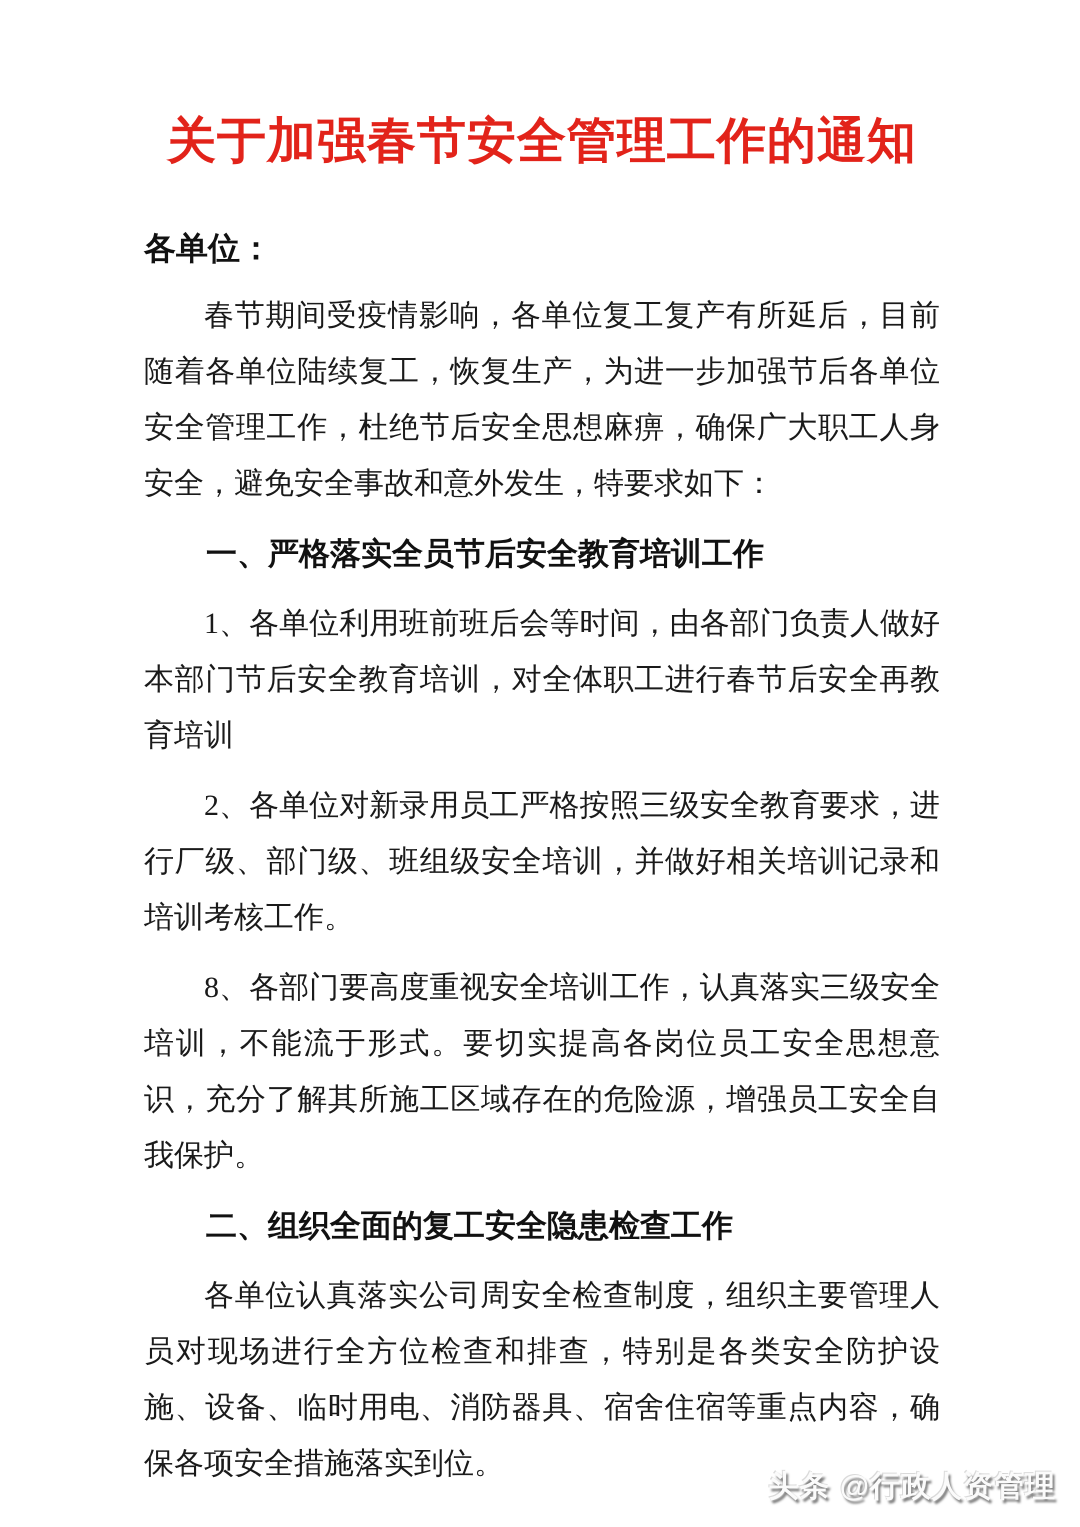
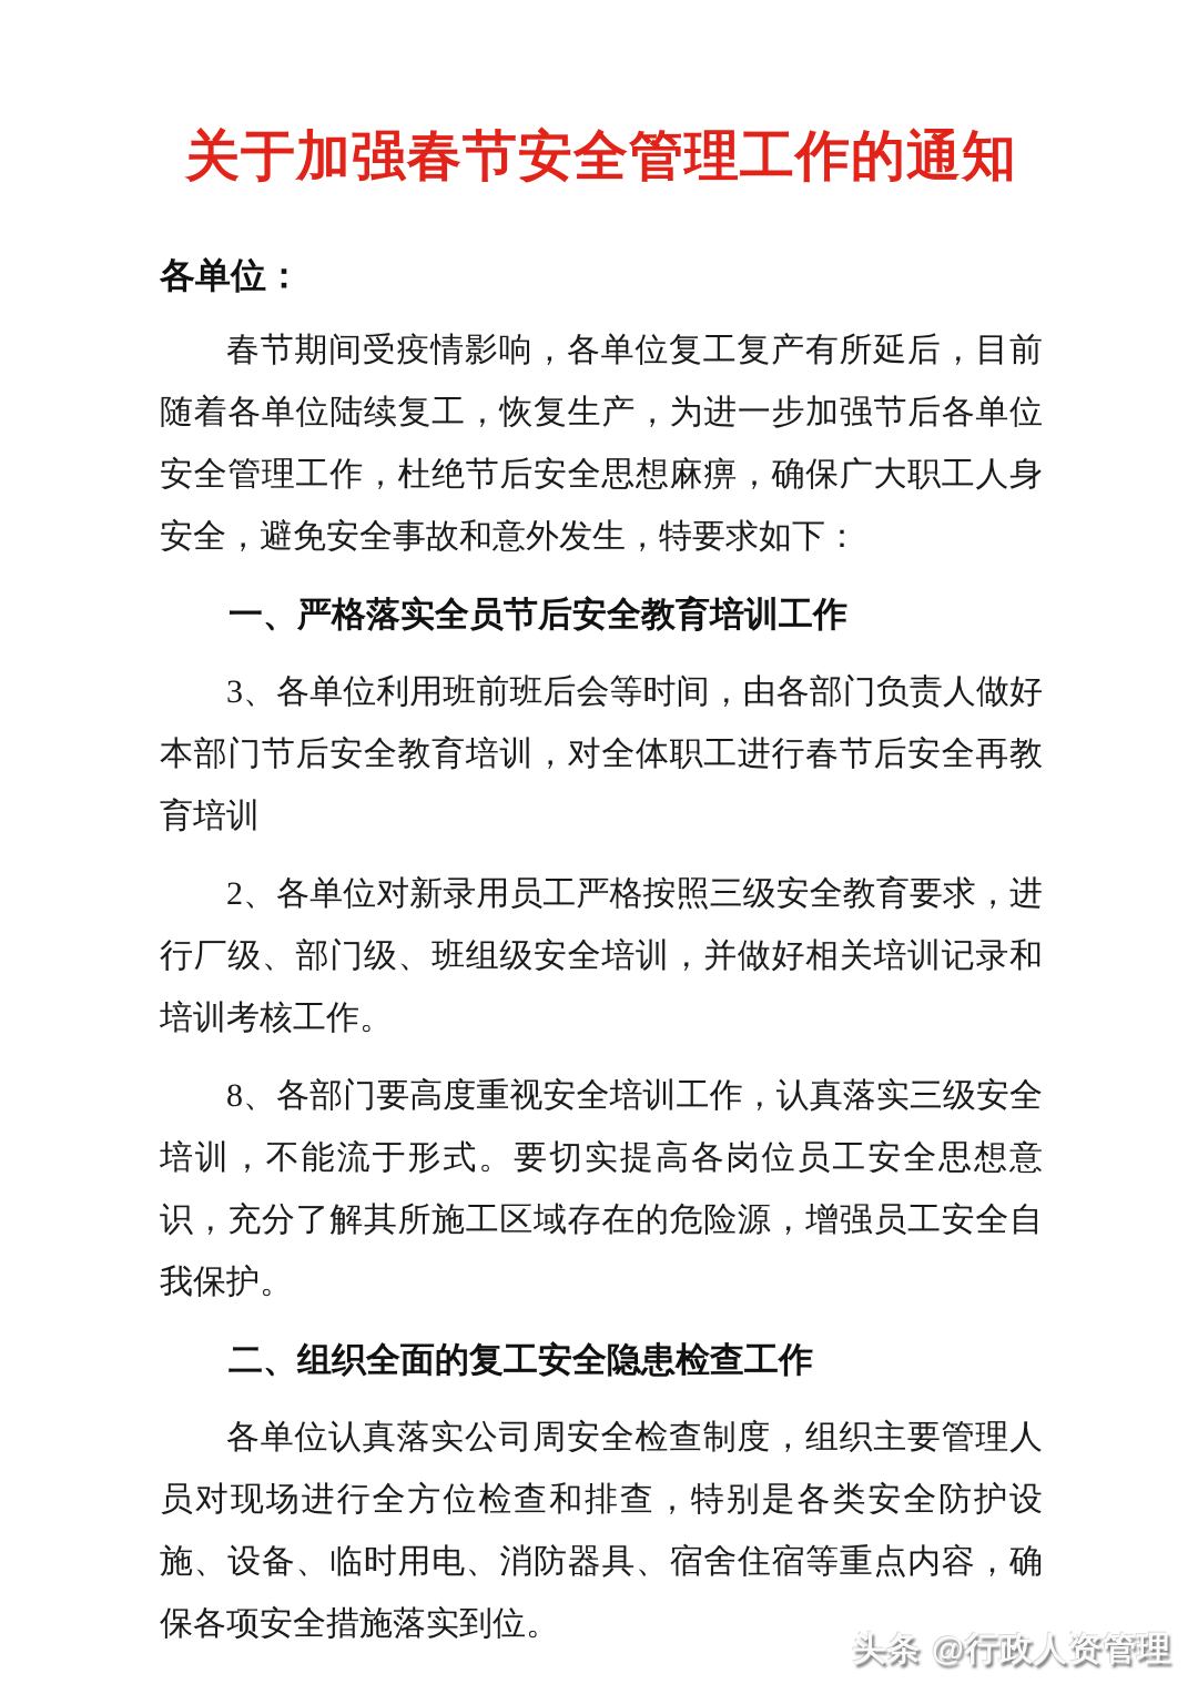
  关于加强春节安全管理工作的通知
  各单位：
  春节期间受疫情影响，各单位复工复产有所延后，目前随着各单位陆续复工，恢复生产，为进一步加强节后各单位安全管理工作，杜绝节后安全思想麻痹，确保广大职工人身安全，避免安全事故和意外发生，特要求如下：
  一、严格落实全员节后安全教育培训工作
- 1、各单位利用班前班后会等时间，由各部门负责人做好本部门节后安全教育培训，对全体职工进行春节后安全再教育培训
+ 3、各单位利用班前班后会等时间，由各部门负责人做好本部门节后安全教育培训，对全体职工进行春节后安全再教育培训
  2、各单位对新录用员工严格按照三级安全教育要求，进行厂级、部门级、班组级安全培训，并做好相关培训记录和培训考核工作。
  8、各部门要高度重视安全培训工作，认真落实三级安全培训，不能流于形式。要切实提高各岗位员工安全思想意识，充分了解其所施工区域存在的危险源，增强员工安全自我保护。
  二、组织全面的复工安全隐患检查工作
  各单位认真落实公司周安全检查制度，组织主要管理人员对现场进行全方位检查和排查，特别是各类安全防护设施、设备、临时用电、消防器具、宿舍住宿等重点内容，确保各项安全措施落实到位。
  头条 @行政人资管理
